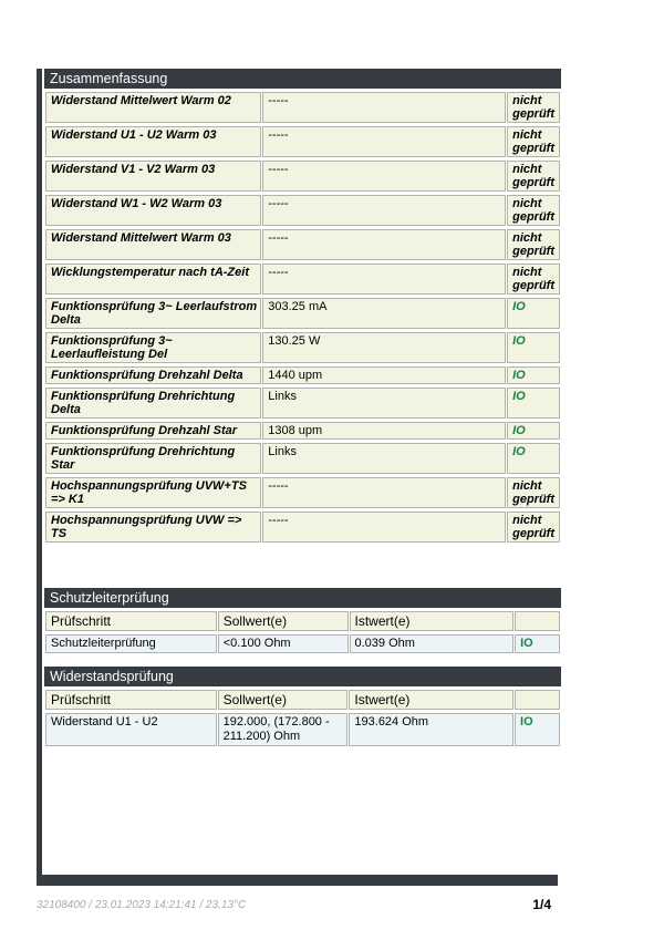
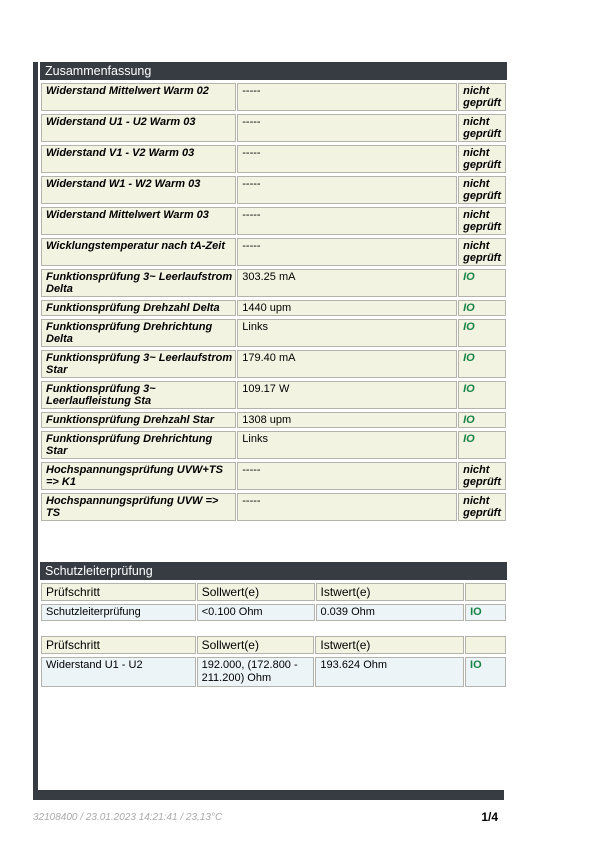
  Zusammenfassung
  Widerstand Mittelwert Warm 02	-----	nicht geprüft
  Widerstand U1 - U2 Warm 03	-----	nicht geprüft
  Widerstand V1 - V2 Warm 03	-----	nicht geprüft
  Widerstand W1 - W2 Warm 03	-----	nicht geprüft
  Widerstand Mittelwert Warm 03	-----	nicht geprüft
  Wicklungstemperatur nach tA-Zeit	-----	nicht geprüft
  Funktionsprüfung 3~ Leerlaufstrom Delta	303.25 mA	IO
- Funktionsprüfung 3~ Leerlaufleistung Del	130.25 W	IO
  Funktionsprüfung Drehzahl Delta	1440 upm	IO
  Funktionsprüfung Drehrichtung Delta	Links	IO
+ Funktionsprüfung 3~ Leerlaufstrom Star	179.40 mA	IO
+ Funktionsprüfung 3~ Leerlaufleistung Sta	109.17 W	IO
  Funktionsprüfung Drehzahl Star	1308 upm	IO
  Funktionsprüfung Drehrichtung Star	Links	IO
  Hochspannungsprüfung UVW+TS => K1	-----	nicht geprüft
  Hochspannungsprüfung UVW => TS	-----	nicht geprüft
  Schutzleiterprüfung
  Prüfschritt	Sollwert(e)	Istwert(e)
  Schutzleiterprüfung	<0.100 Ohm	0.039 Ohm	IO
- Widerstandsprüfung
  Prüfschritt	Sollwert(e)	Istwert(e)
  Widerstand U1 - U2	192.000, (172.800 - 211.200) Ohm	193.624 Ohm	IO
  32108400 / 23.01.2023 14:21:41 / 23,13°C
  1/4
